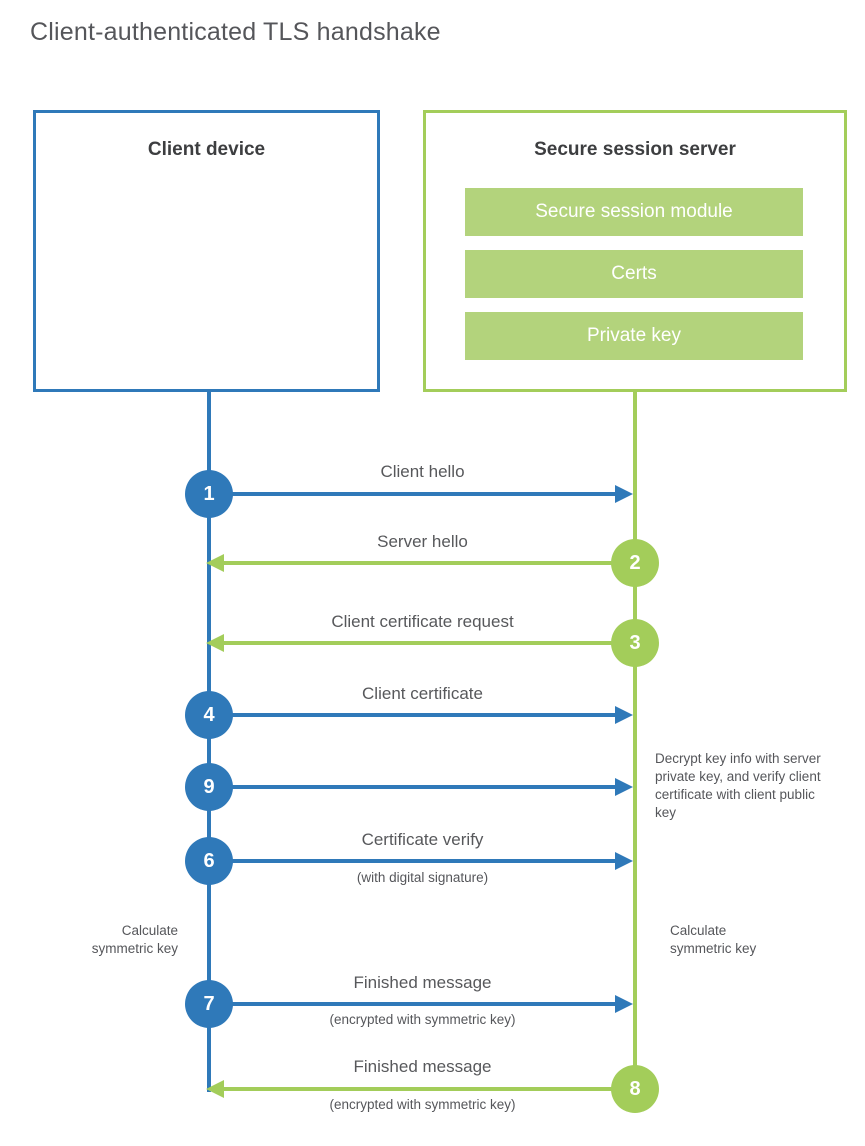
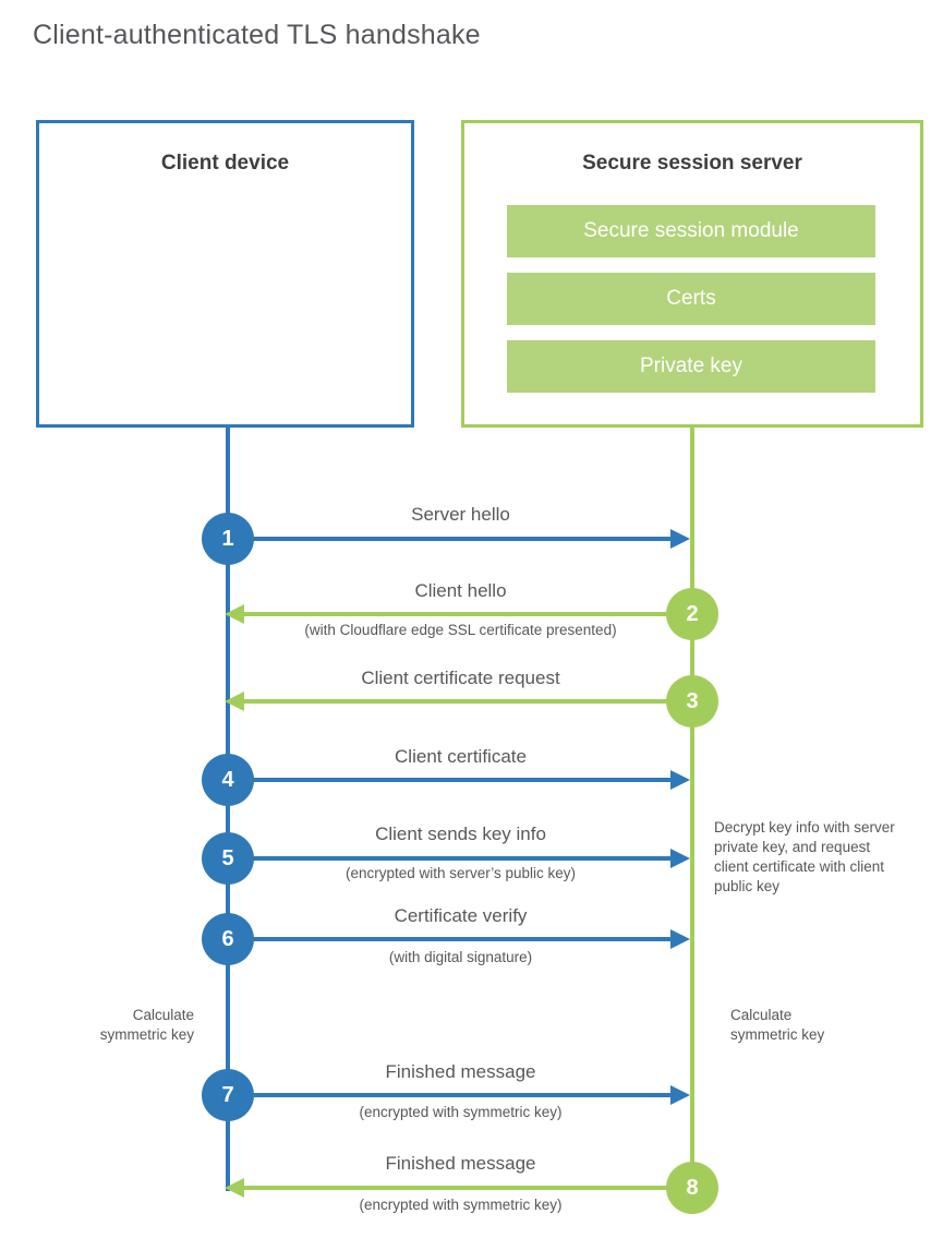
  Client-authenticated TLS handshake
  Client device
  Secure session server
  Secure session module
  Certs
  Private key
  1
- Client hello
+ Server hello
  2
- Server hello
+ Client hello
+ (with Cloudflare edge SSL certificate presented)
  3
  Client certificate request
  4
  Client certificate
- 9
+ 5
+ Client sends key info
+ (encrypted with server’s public key)
  6
  Certificate verify
  (with digital signature)
- Decrypt key info with server private key, and verify client certificate with client public key
+ Decrypt key info with server private key, and request client certificate with client public key
  Calculate symmetric key
  Calculate symmetric key
  7
  Finished message
  (encrypted with symmetric key)
  8
  Finished message
  (encrypted with symmetric key)
